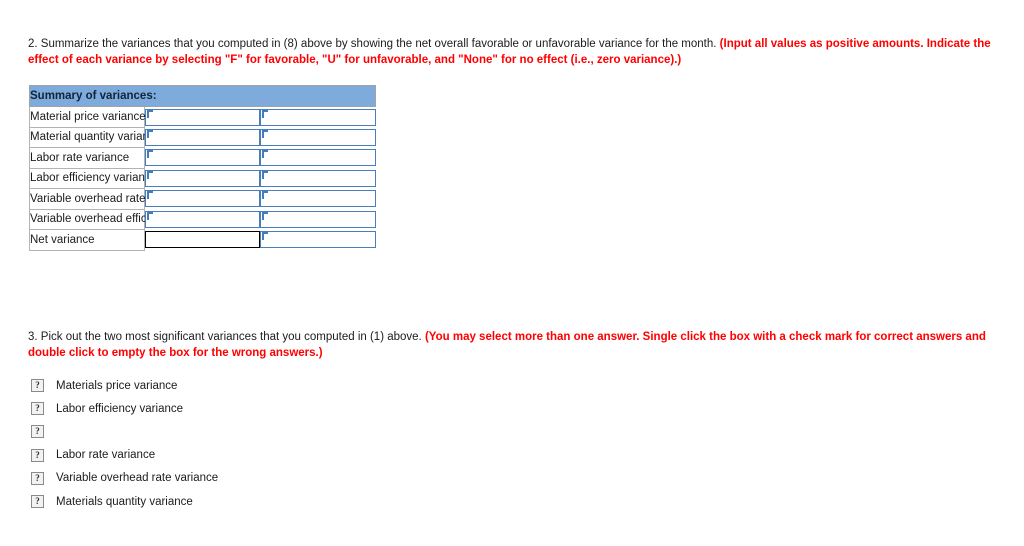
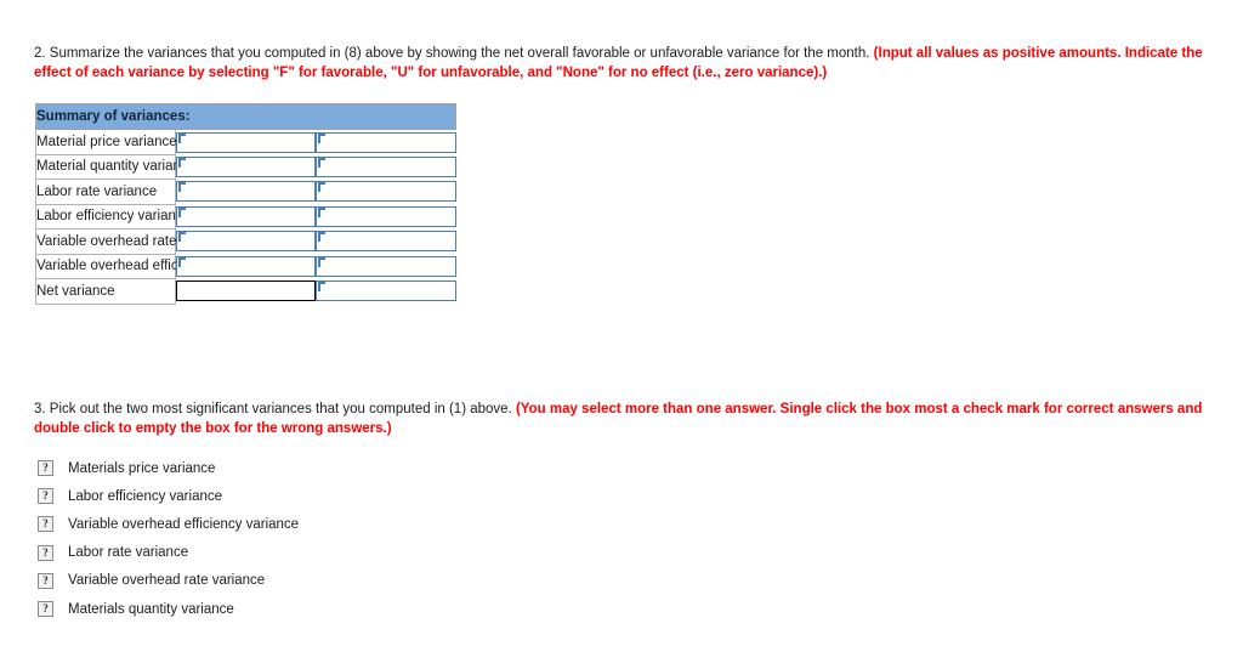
  2. Summarize the variances that you computed in (8) above by showing the net overall favorable or unfavorable variance for the month. (Input all values as positive amounts. Indicate the effect of each variance by selecting "F" for favorable, "U" for unfavorable, and "None" for no effect (i.e., zero variance).)
  Summary of variances:
  Material price variance
  Material quantity varia
  Labor rate variance
  Labor efficiency varian
  Variable overhead rate
  Net variance
- 3. Pick out the two most significant variances that you computed in (1) above. (You may select more than one answer. Single click the box with a check mark for correct answers and double click to empty the box for the wrong answers.)
+ 3. Pick out the two most significant variances that you computed in (1) above. (You may select more than one answer. Single click the box most a check mark for correct answers and double click to empty the box for the wrong answers.)
  ?
  Materials price variance
  ?
  Labor efficiency variance
  ?
+ Variable overhead efficiency variance
  ?
  Labor rate variance
  ?
  Variable overhead rate variance
  ?
  Materials quantity variance
